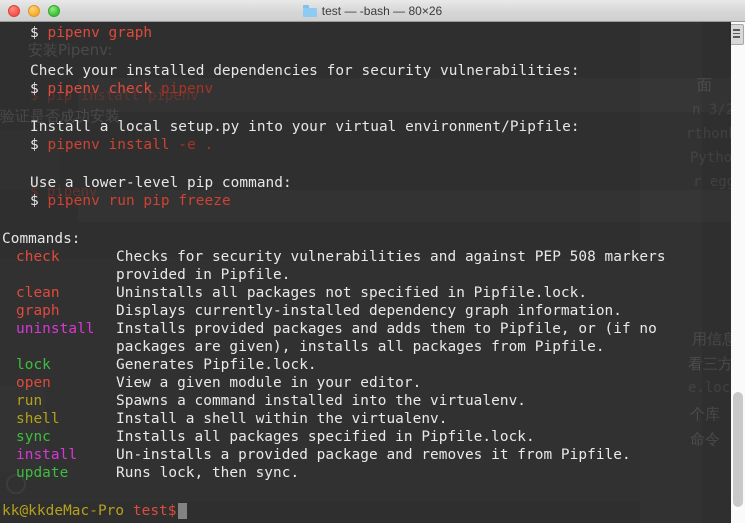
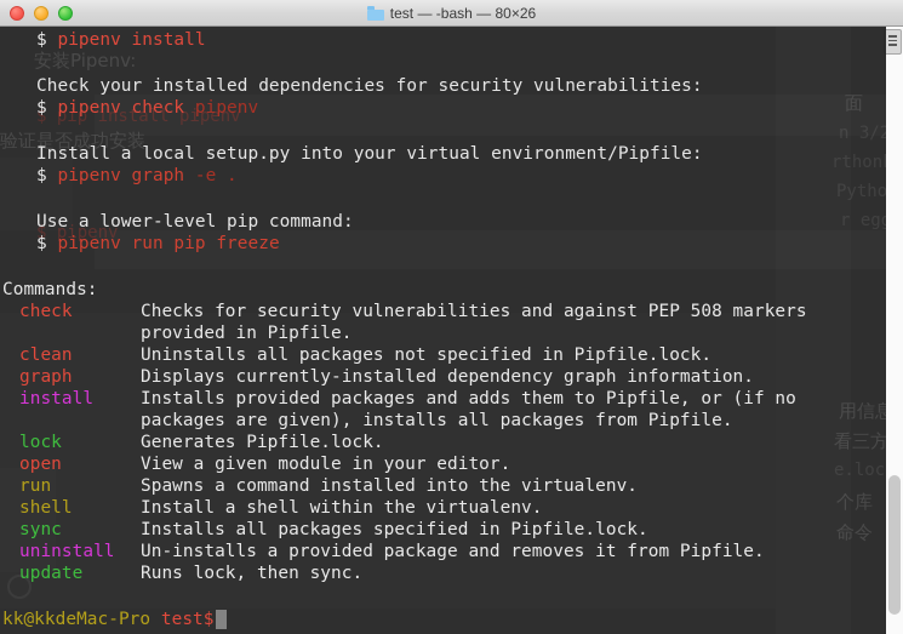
  安装Pipenv:
  $ pip install pipenv
  验证是否成功安装
  $ pipenv
  面
  n 3/2
  Pytho
  r egg
  用信息
  看三方
  个库
  命令
- $ pipenv graph
+ $ pipenv install
  Check your installed dependencies for security vulnerabilities:
  $ pipenv check pipenv
  Install a local setup.py into your virtual environment/Pipfile:
- $ pipenv install -e .
+ $ pipenv graph -e .
  Use a lower-level pip command:
  $ pipenv run pip freeze
  Commands:
  check Checks for security vulnerabilities and against PEP 508 markers
  provided in Pipfile.
  clean Uninstalls all packages not specified in Pipfile.lock.
  graph Displays currently-installed dependency graph information.
- uninstall Installs provided packages and adds them to Pipfile, or (if no
+ install Installs provided packages and adds them to Pipfile, or (if no
  packages are given), installs all packages from Pipfile.
  lock Generates Pipfile.lock.
  open View a given module in your editor.
  run Spawns a command installed into the virtualenv.
  shell Install a shell within the virtualenv.
  sync Installs all packages specified in Pipfile.lock.
- install Un-installs a provided package and removes it from Pipfile.
+ uninstall Un-installs a provided package and removes it from Pipfile.
  update Runs lock, then sync.
  kk@kkdeMac-Pro test$
  test — -bash — 80×26
